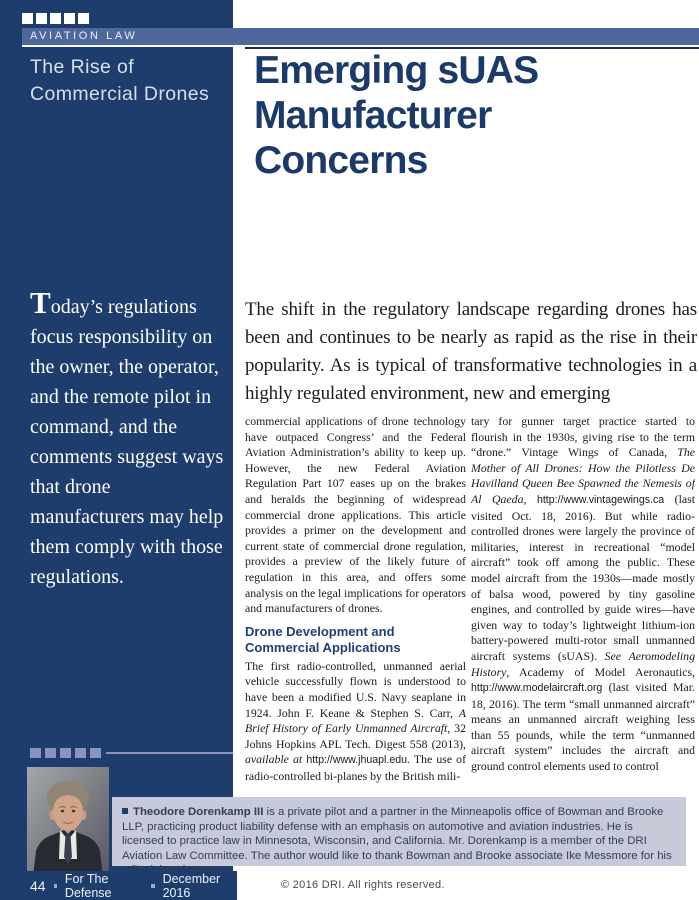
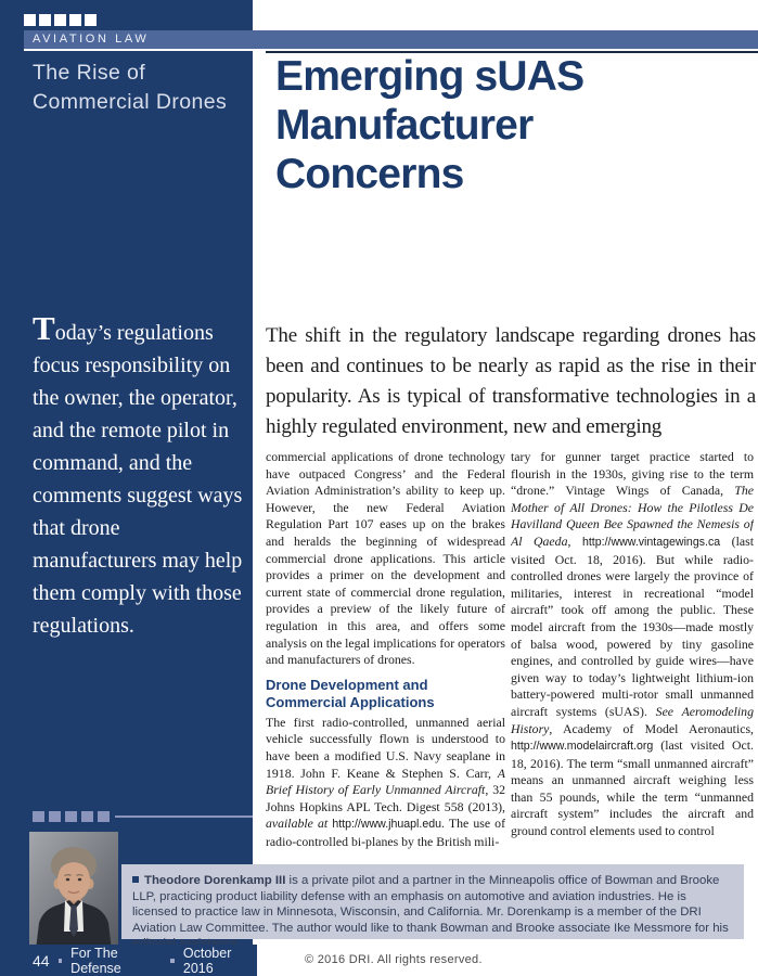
  AVIATION LAW
  The Rise of
  Commercial Drones
  Emerging sUAS
  Manufacturer
  Concerns
  Today’s regulations focus responsibility on the owner, the operator, and the remote pilot in command, and the comments suggest ways that drone manufacturers may help them comply with those regulations.
  The shift in the regulatory landscape regarding drones has been and continues to be nearly as rapid as the rise in their popularity. As is typical of transformative technologies in a highly regulated environment, new and emerging
  commercial applications of drone technology have outpaced Congress’ and the Federal Aviation Administration’s ability to keep up. However, the new Federal Aviation Regulation Part 107 eases up on the brakes and heralds the beginning of widespread commercial drone applications. This article provides a primer on the development and current state of commercial drone regulation, provides a preview of the likely future of regulation in this area, and offers some analysis on the legal implications for operators and manufacturers of drones.
  Drone Development and
  Commercial Applications
- The first radio-controlled, unmanned aerial vehicle successfully flown is understood to have been a modified U.S. Navy seaplane in 1924. John F. Keane & Stephen S. Carr, A Brief History of Early Unmanned Aircraft, 32 Johns Hopkins APL Tech. Digest 558 (2013), available at http://www.jhuapl.edu. The use of radio-controlled bi-planes by the British mili-
+ The first radio-controlled, unmanned aerial vehicle successfully flown is understood to have been a modified U.S. Navy seaplane in 1918. John F. Keane & Stephen S. Carr, A Brief History of Early Unmanned Aircraft, 32 Johns Hopkins APL Tech. Digest 558 (2013), available at http://www.jhuapl.edu. The use of radio-controlled bi-planes by the British mili-
- tary for gunner target practice started to flourish in the 1930s, giving rise to the term “drone.” Vintage Wings of Canada, The Mother of All Drones: How the Pilotless De Havilland Queen Bee Spawned the Nemesis of Al Qaeda, http://www.vintagewings.ca (last visited Oct. 18, 2016). But while radio-controlled drones were largely the province of militaries, interest in recreational “model aircraft” took off among the public. These model aircraft from the 1930s—made mostly of balsa wood, powered by tiny gasoline engines, and controlled by guide wires—have given way to today’s lightweight lithium-ion battery-powered multi-rotor small unmanned aircraft systems (sUAS). See Aeromodeling History, Academy of Model Aeronautics, http://www.modelaircraft.org (last visited Mar. 18, 2016). The term “small unmanned aircraft” means an unmanned aircraft weighing less than 55 pounds, while the term “unmanned aircraft system” includes the aircraft and ground control elements used to control
+ tary for gunner target practice started to flourish in the 1930s, giving rise to the term “drone.” Vintage Wings of Canada, The Mother of All Drones: How the Pilotless De Havilland Queen Bee Spawned the Nemesis of Al Qaeda, http://www.vintagewings.ca (last visited Oct. 18, 2016). But while radio-controlled drones were largely the province of militaries, interest in recreational “model aircraft” took off among the public. These model aircraft from the 1930s—made mostly of balsa wood, powered by tiny gasoline engines, and controlled by guide wires—have given way to today’s lightweight lithium-ion battery-powered multi-rotor small unmanned aircraft systems (sUAS). See Aeromodeling History, Academy of Model Aeronautics, http://www.modelaircraft.org (last visited Oct. 18, 2016). The term “small unmanned aircraft” means an unmanned aircraft weighing less than 55 pounds, while the term “unmanned aircraft system” includes the aircraft and ground control elements used to control
  Theodore Dorenkamp III is a private pilot and a partner in the Minneapolis office of Bowman and Brooke LLP, practicing product liability defense with an emphasis on automotive and aviation industries. He is licensed to practice law in Minnesota, Wisconsin, and California. Mr. Dorenkamp is a member of the DRI Aviation Law Committee. The author would like to thank Bowman and Brooke associate Ike Messmore for his
  44
  For The Defense
- December 2016
+ October 2016
  © 2016 DRI. All rights reserved.
